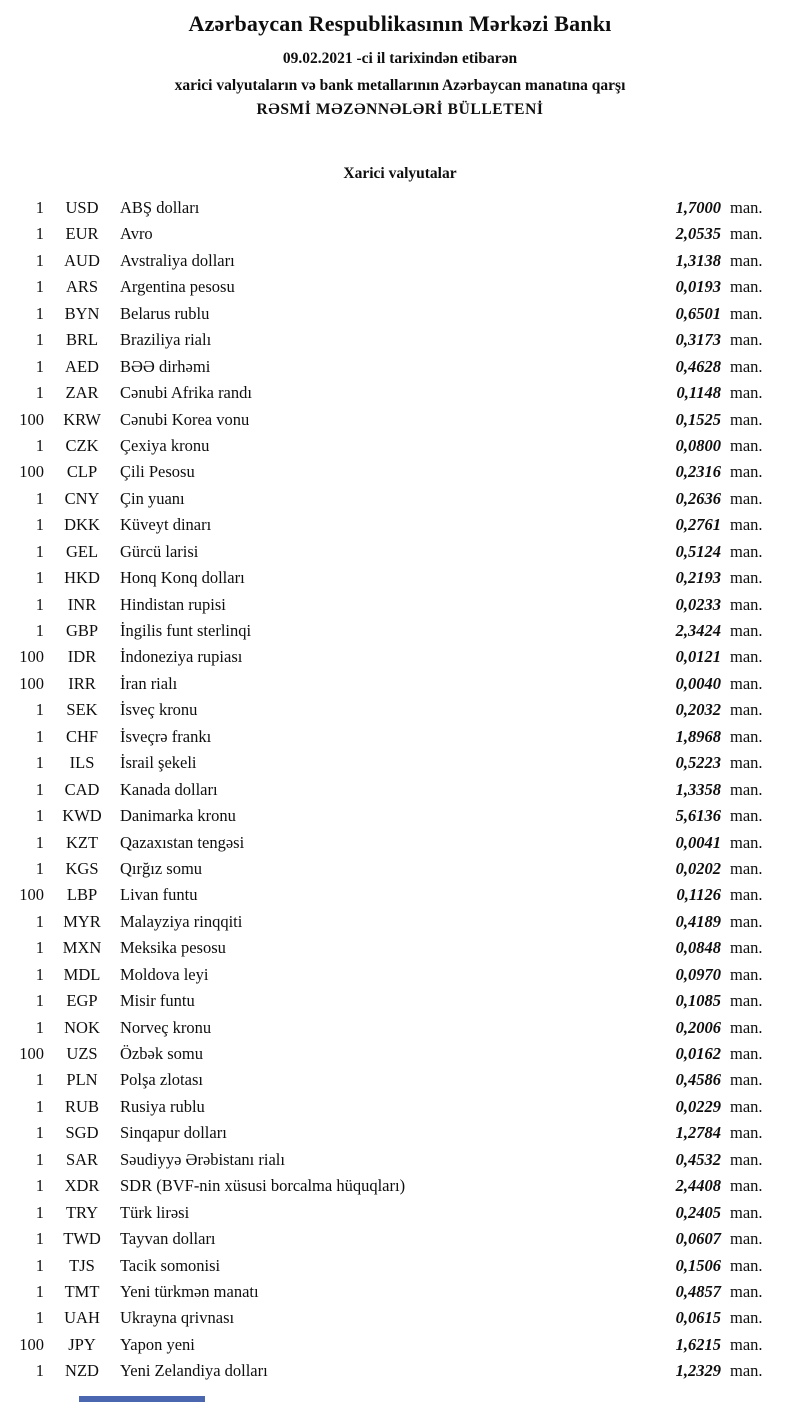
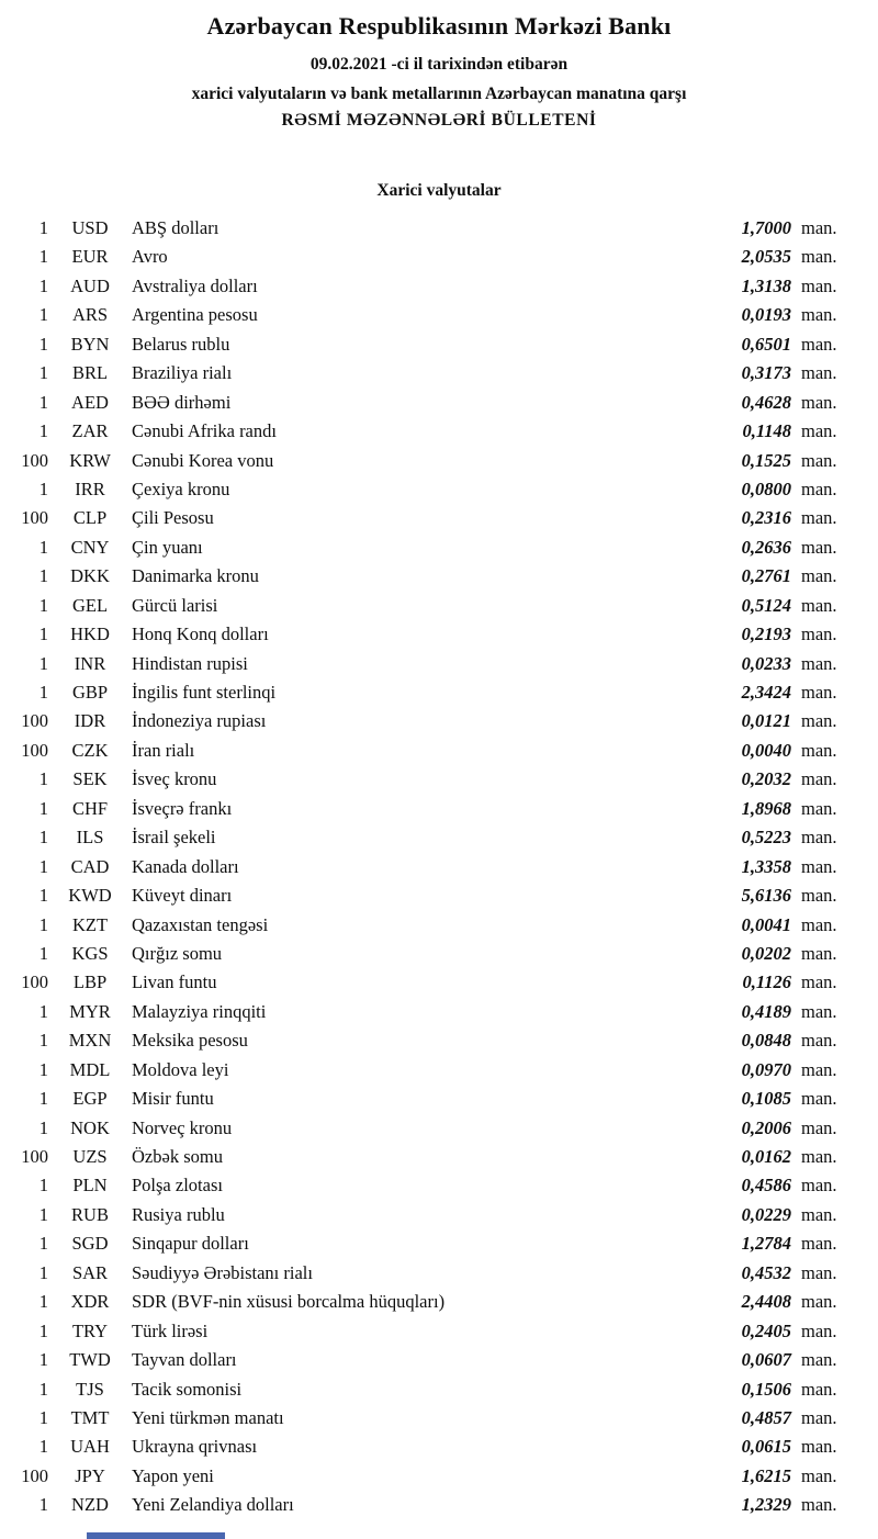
  Azərbaycan Respublikasının Mərkəzi Bankı
  09.02.2021 -ci il tarixindən etibarən
  xarici valyutaların və bank metallarının Azərbaycan manatına qarşı
  RƏSMİ MƏZƏNNƏLƏRİ BÜLLETENİ
  Xarici valyutalar
  1
  USD
  ABŞ dolları
  1,7000
  man.
  1
  EUR
  Avro
  2,0535
  man.
  1
  AUD
  Avstraliya dolları
  1,3138
  man.
  1
  ARS
  Argentina pesosu
  0,0193
  man.
  1
  BYN
  Belarus rublu
  0,6501
  man.
  1
  BRL
  Braziliya rialı
  0,3173
  man.
  1
  AED
  BƏƏ dirhəmi
  0,4628
  man.
  1
  ZAR
  Cənubi Afrika randı
  0,1148
  man.
  100
  KRW
  Cənubi Korea vonu
  0,1525
  man.
  1
- CZK
+ IRR
  Çexiya kronu
  0,0800
  man.
  100
  CLP
  Çili Pesosu
  0,2316
  man.
  1
  CNY
  Çin yuanı
  0,2636
  man.
  1
  DKK
- Küveyt dinarı
+ Danimarka kronu
  0,2761
  man.
  1
  GEL
  Gürcü larisi
  0,5124
  man.
  1
  HKD
  Honq Konq dolları
  0,2193
  man.
  1
  INR
  Hindistan rupisi
  0,0233
  man.
  1
  GBP
  İngilis funt sterlinqi
  2,3424
  man.
  100
  IDR
  İndoneziya rupiası
  0,0121
  man.
  100
- IRR
+ CZK
  İran rialı
  0,0040
  man.
  1
  SEK
  İsveç kronu
  0,2032
  man.
  1
  CHF
  İsveçrə frankı
  1,8968
  man.
  1
  ILS
  İsrail şekeli
  0,5223
  man.
  1
  CAD
  Kanada dolları
  1,3358
  man.
  1
  KWD
- Danimarka kronu
+ Küveyt dinarı
  5,6136
  man.
  1
  KZT
  Qazaxıstan tengəsi
  0,0041
  man.
  1
  KGS
  Qırğız somu
  0,0202
  man.
  100
  LBP
  Livan funtu
  0,1126
  man.
  1
  MYR
  Malayziya rinqqiti
  0,4189
  man.
  1
  MXN
  Meksika pesosu
  0,0848
  man.
  1
  MDL
  Moldova leyi
  0,0970
  man.
  1
  EGP
  Misir funtu
  0,1085
  man.
  1
  NOK
  Norveç kronu
  0,2006
  man.
  100
  UZS
  Özbək somu
  0,0162
  man.
  1
  PLN
  Polşa zlotası
  0,4586
  man.
  1
  RUB
  Rusiya rublu
  0,0229
  man.
  1
  SGD
  Sinqapur dolları
  1,2784
  man.
  1
  SAR
  Səudiyyə Ərəbistanı rialı
  0,4532
  man.
  1
  XDR
  SDR (BVF-nin xüsusi borcalma hüquqları)
  2,4408
  man.
  1
  TRY
  Türk lirəsi
  0,2405
  man.
  1
  TWD
  Tayvan dolları
  0,0607
  man.
  1
  TJS
  Tacik somonisi
  0,1506
  man.
  1
  TMT
  Yeni türkmən manatı
  0,4857
  man.
  1
  UAH
  Ukrayna qrivnası
  0,0615
  man.
  100
  JPY
  Yapon yeni
  1,6215
  man.
  1
  NZD
  Yeni Zelandiya dolları
  1,2329
  man.
